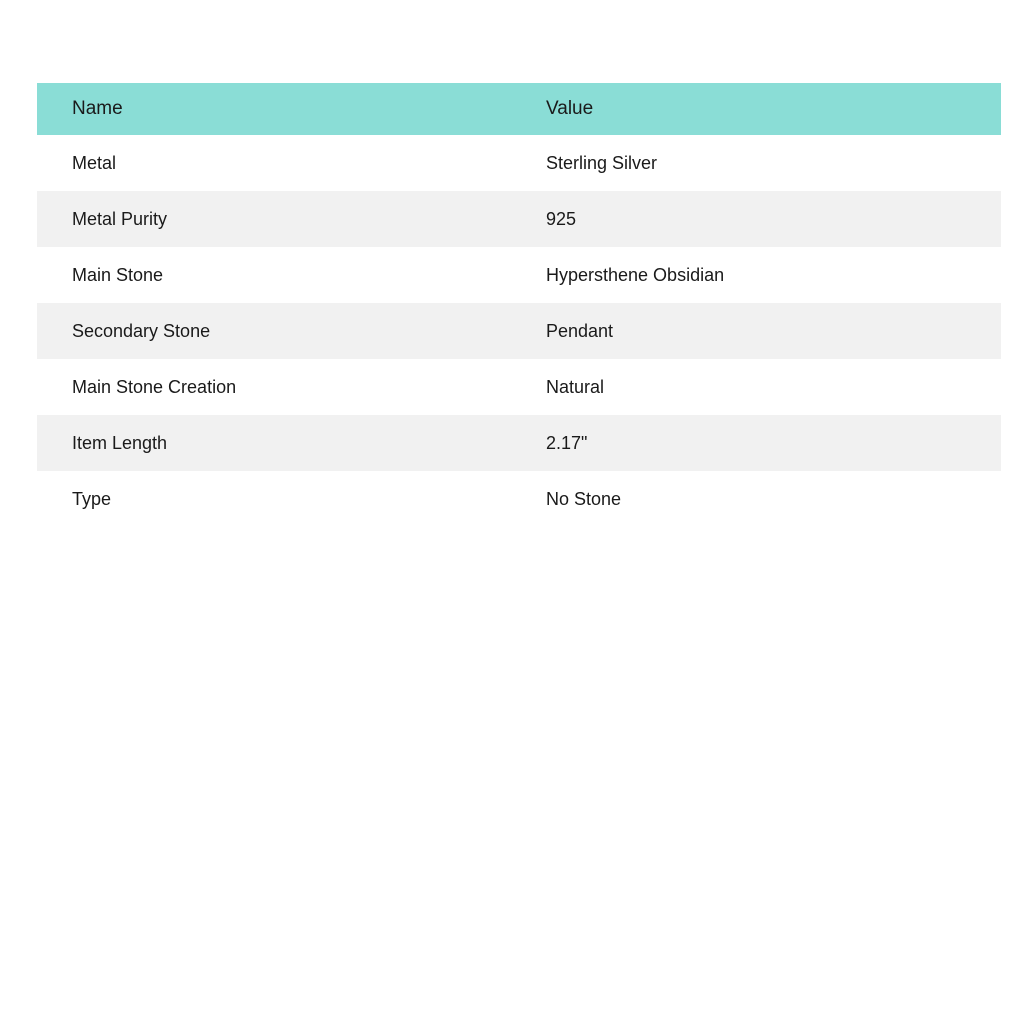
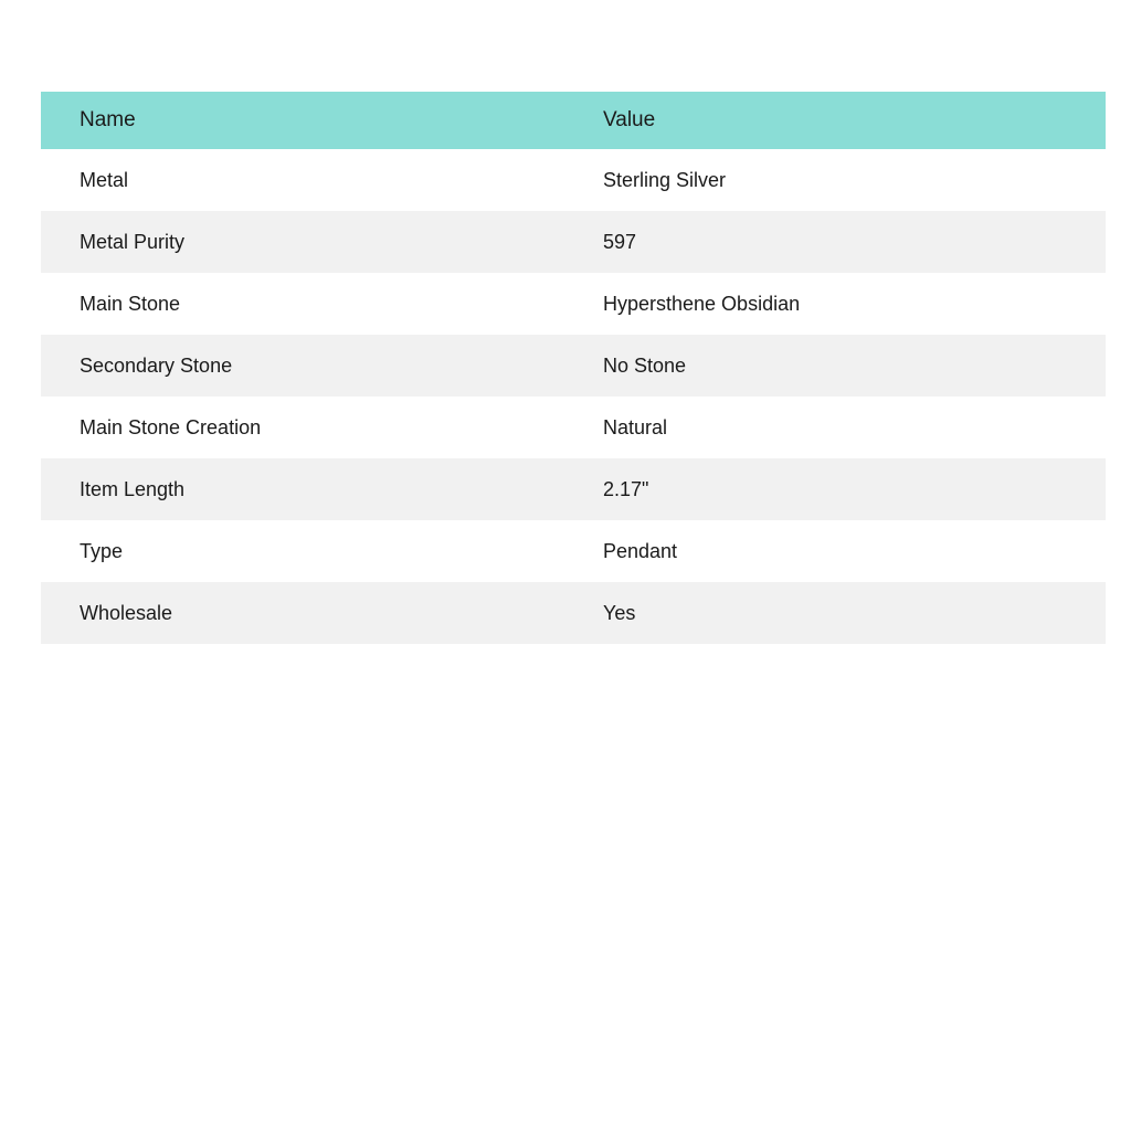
  Name	Value
  Metal	Sterling Silver
- Metal Purity	925
+ Metal Purity	597
  Main Stone	Hypersthene Obsidian
- Secondary Stone	Pendant
+ Secondary Stone	No Stone
  Main Stone Creation	Natural
  Item Length	2.17"
- Type	No Stone
+ Type	Pendant
+ Wholesale	Yes
